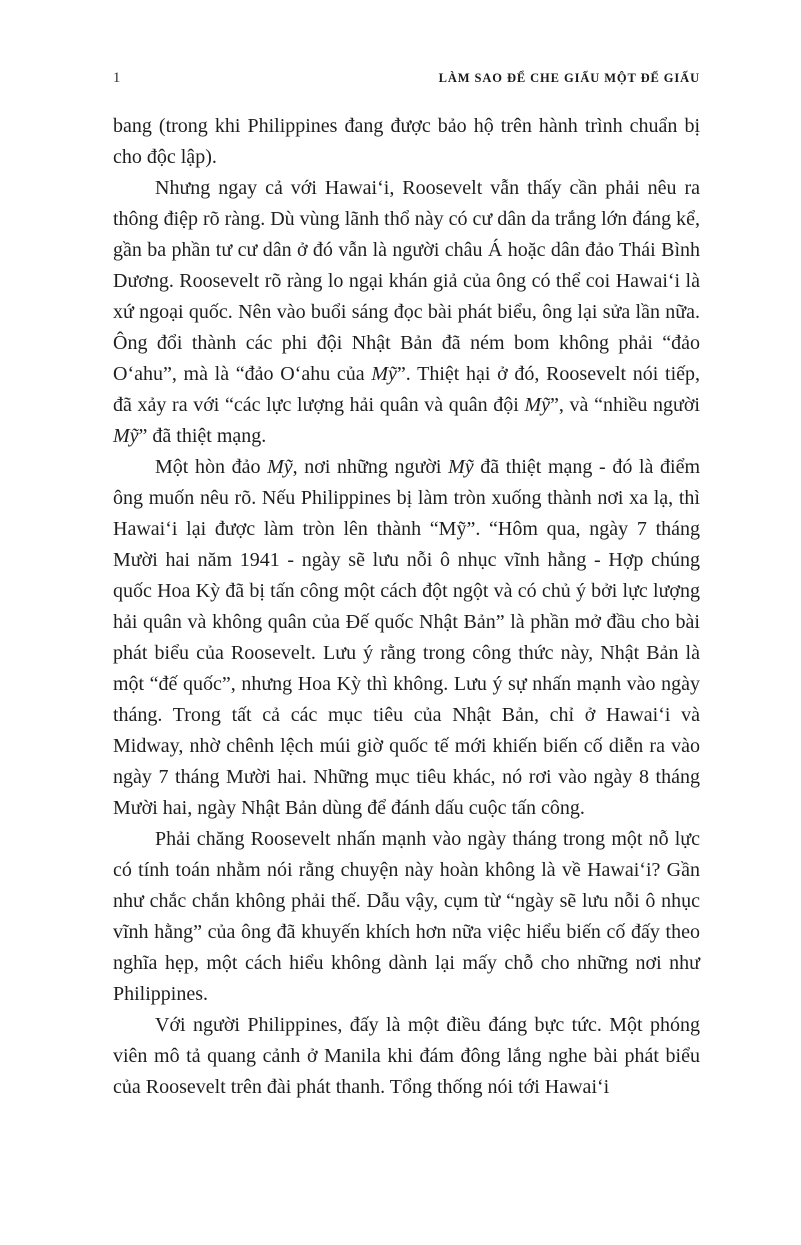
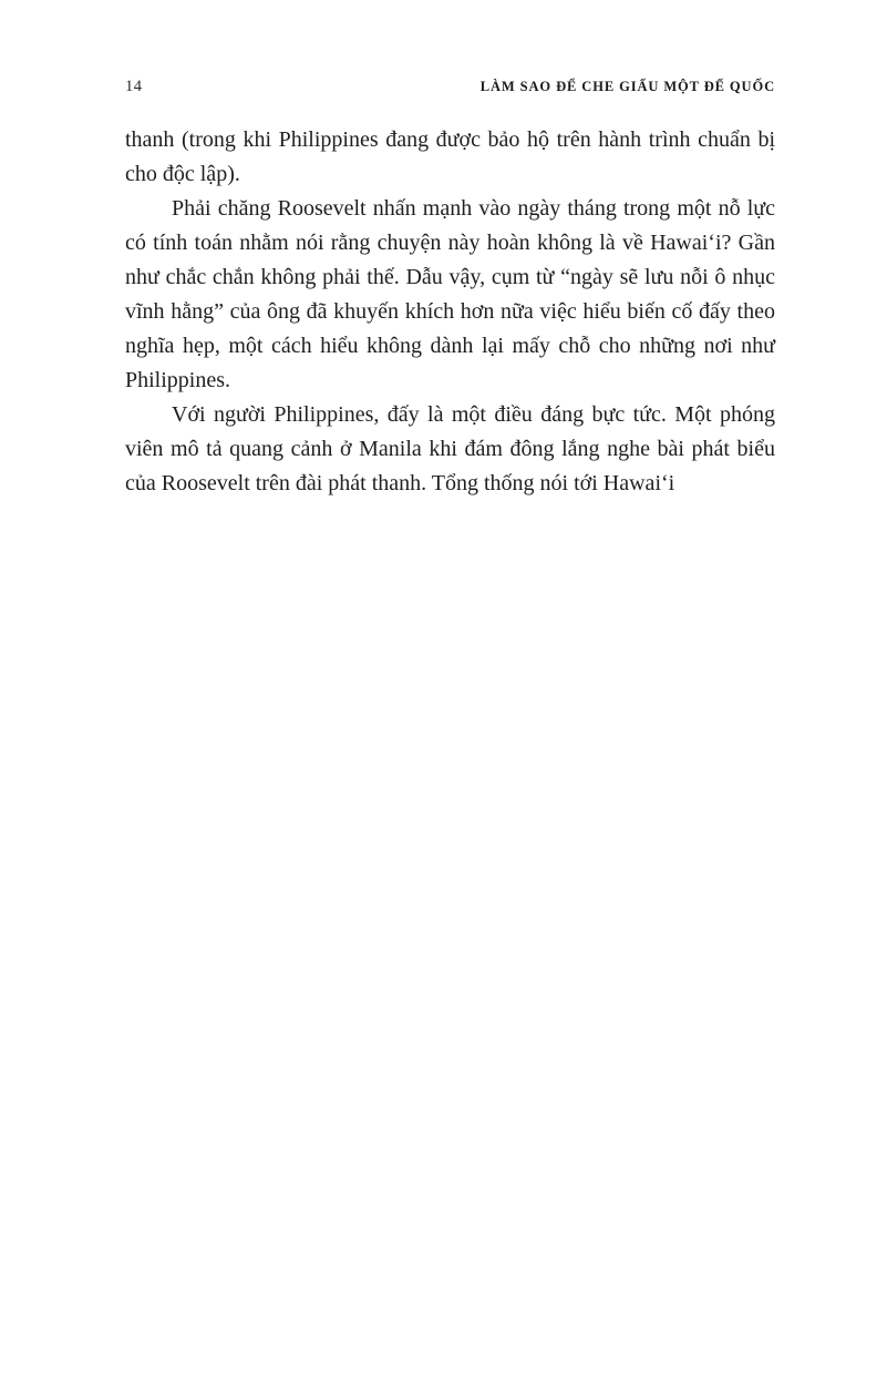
- 1
+ 14
- LÀM SAO ĐỂ CHE GIẤU MỘT ĐẾ GIẤU
+ LÀM SAO ĐỂ CHE GIẤU MỘT ĐẾ QUỐC
- bang (trong khi Philippines đang được bảo hộ trên hành trình chuẩn bị cho độc lập).
+ thanh (trong khi Philippines đang được bảo hộ trên hành trình chuẩn bị cho độc lập).
- Nhưng ngay cả với Hawai‘i, Roosevelt vẫn thấy cần phải nêu ra thông điệp rõ ràng. Dù vùng lãnh thổ này có cư dân da trắng lớn đáng kể, gần ba phần tư cư dân ở đó vẫn là người châu Á hoặc dân đảo Thái Bình Dương. Roosevelt rõ ràng lo ngại khán giả của ông có thể coi Hawai‘i là xứ ngoại quốc. Nên vào buổi sáng đọc bài phát biểu, ông lại sửa lần nữa. Ông đổi thành các phi đội Nhật Bản đã ném bom không phải “đảo O‘ahu”, mà là “đảo O‘ahu của Mỹ”. Thiệt hại ở đó, Roosevelt nói tiếp, đã xảy ra với “các lực lượng hải quân và quân đội Mỹ”, và “nhiều người Mỹ” đã thiệt mạng.
- Một hòn đảo Mỹ, nơi những người Mỹ đã thiệt mạng - đó là điểm ông muốn nêu rõ. Nếu Philippines bị làm tròn xuống thành nơi xa lạ, thì Hawai‘i lại được làm tròn lên thành “Mỹ”. “Hôm qua, ngày 7 tháng Mười hai năm 1941 - ngày sẽ lưu nỗi ô nhục vĩnh hằng - Hợp chúng quốc Hoa Kỳ đã bị tấn công một cách đột ngột và có chủ ý bởi lực lượng hải quân và không quân của Đế quốc Nhật Bản” là phần mở đầu cho bài phát biểu của Roosevelt. Lưu ý rằng trong công thức này, Nhật Bản là một “đế quốc”, nhưng Hoa Kỳ thì không. Lưu ý sự nhấn mạnh vào ngày tháng. Trong tất cả các mục tiêu của Nhật Bản, chỉ ở Hawai‘i và Midway, nhờ chênh lệch múi giờ quốc tế mới khiến biến cố diễn ra vào ngày 7 tháng Mười hai. Những mục tiêu khác, nó rơi vào ngày 8 tháng Mười hai, ngày Nhật Bản dùng để đánh dấu cuộc tấn công.
  Phải chăng Roosevelt nhấn mạnh vào ngày tháng trong một nỗ lực có tính toán nhằm nói rằng chuyện này hoàn không là về Hawai‘i? Gần như chắc chắn không phải thế. Dẫu vậy, cụm từ “ngày sẽ lưu nỗi ô nhục vĩnh hằng” của ông đã khuyến khích hơn nữa việc hiểu biến cố đấy theo nghĩa hẹp, một cách hiểu không dành lại mấy chỗ cho những nơi như Philippines.
  Với người Philippines, đấy là một điều đáng bực tức. Một phóng viên mô tả quang cảnh ở Manila khi đám đông lắng nghe bài phát biểu của Roosevelt trên đài phát thanh. Tổng thống nói tới Hawai‘i
